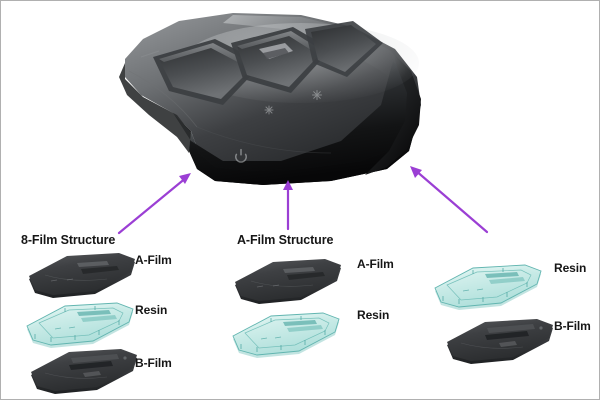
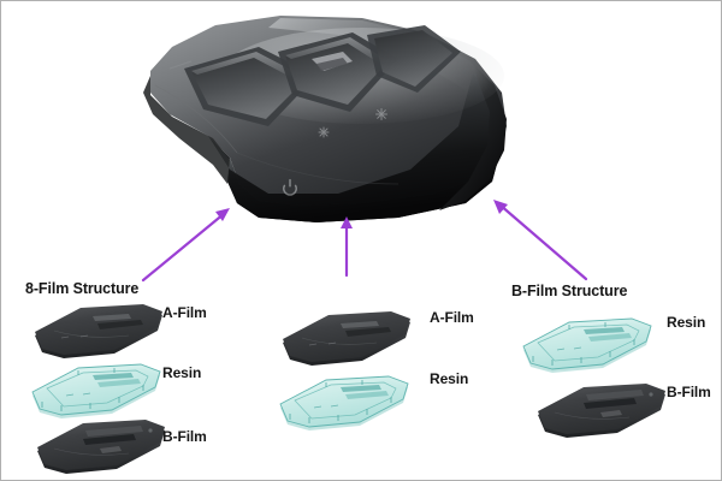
  8-Film Structure
  A-Film
  Resin
  B-Film
- A-Film Structure
  A-Film
  Resin
+ B-Film Structure
  Resin
  B-Film
